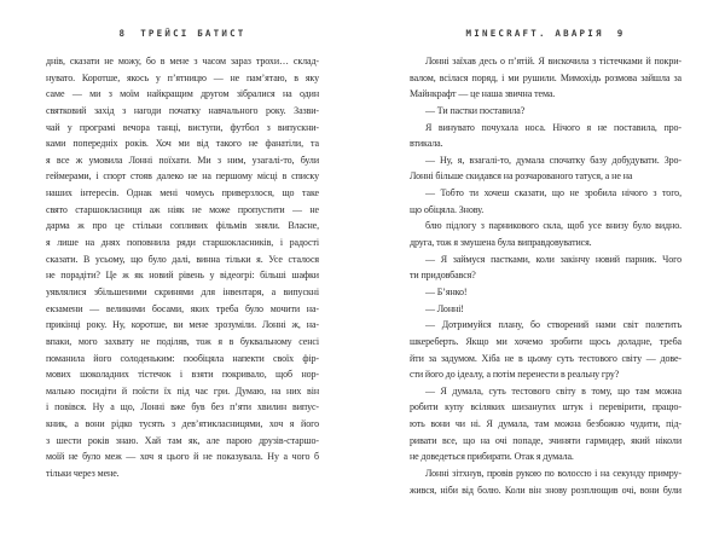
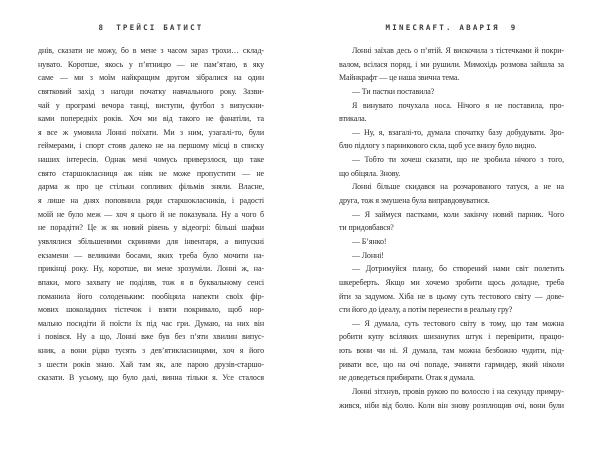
  8
  ТРЕЙСІ БАТИСТ
  днів, сказати не можу, бо в мене з часом зараз трохи… склад-
  нувато. Коротше, якось у п’ятницю — не пам’ятаю, в яку
  саме — ми з моїм найкращим другом зібралися на один
  святковий захід з нагоди початку навчального року. Зазви-
  чай у програмі вечора танці, виступи, футбол з випускни-
  ками попередніх років. Хоч ми від такого не фанатіли, та
  я все ж умовила Лонні поїхати. Ми з ним, узагалі-то, були
  геймерами, і спорт стояв далеко не на першому місці в списку
  наших інтересів. Однак мені чомусь приверзлося, що таке
  свято старшокласниця аж ніяк не може пропустити — не
  дарма ж про це стільки сопливих фільмів зняли. Власне,
  я лише на днях поповнила ряди старшокласників, і радості
- сказати. В усьому, що було далі, винна тільки я. Усе сталося
+ моїй не було меж — хоч я цього й не показувала. Ну а чого б
  не порадіти? Це ж як новий рівень у відеогрі: більші шафки
  уявлялися збільшеними скринями для інвентаря, а випускні
  екзамени — великими босами, яких треба було мочити на-
  прикінці року. Ну, коротше, ви мене зрозуміли. Лонні ж, на-
  впаки, мого захвату не поділяв, тож я в буквальному сенсі
  поманила його солоденьким: пообіцяла напекти своїх фір-
  мових шоколадних тістечок і взяти покривало, щоб нор-
  мально посидіти й поїсти їх під час гри. Думаю, на них він
  і повівся. Ну а що, Лонні вже був без п’яти хвилин випус-
  кник, а вони рідко тусять з дев’ятикласницями, хоч я його
  з шести років знаю. Хай там як, але парою друзів-старшо-
- моїй не було меж — хоч я цього й не показувала. Ну а чого б
+ сказати. В усьому, що було далі, винна тільки я. Усе сталося
- тільки через мене.
  MINECRAFT. АВАРІЯ
  9
  Лонні заїхав десь о п’ятій. Я вискочила з тістечками й покри-
  валом, всілася поряд, і ми рушили. Мимохідь розмова зайшла за
  Майнкрафт — це наша звична тема.
  — Ти пастки поставила?
  Я винувато почухала носа. Нічого я не поставила, про-
  втикала.
  — Ну, я, взагалі-то, думала спочатку базу добудувати. Зро-
- Лонні більше скидався на розчарованого татуся, а не на
+ блю підлогу з парникового скла, щоб усе внизу було видно.
  — Тобто ти хочеш сказати, що не зробила нічого з того,
  що обіцяла. Знову.
- блю підлогу з парникового скла, щоб усе внизу було видно.
+ Лонні більше скидався на розчарованого татуся, а не на
  друга, тож я змушена була виправдовуватися.
  — Я займуся пастками, коли закінчу новий парник. Чого
  ти придовбався?
  — Б’янко!
  — Лонні!
  — Дотримуйся плану, бо створений нами світ полетить
  шкереберть. Якщо ми хочемо зробити щось доладне, треба
  йти за задумом. Хіба не в цьому суть тестового світу — дове-
  сти його до ідеалу, а потім перенести в реальну гру?
  — Я думала, суть тестового світу в тому, що там можна
  робити купу всіляких шизанутих штук і перевірити, працю-
  ють вони чи ні. Я думала, там можна безбожно чудити, під-
  ривати все, що на очі попаде, зчиняти гармидер, який ніколи
  не доведеться прибирати. Отак я думала.
  Лонні зітхнув, провів рукою по волоссю і на секунду примру-
  жився, ніби від болю. Коли він знову розплющив очі, вони були
